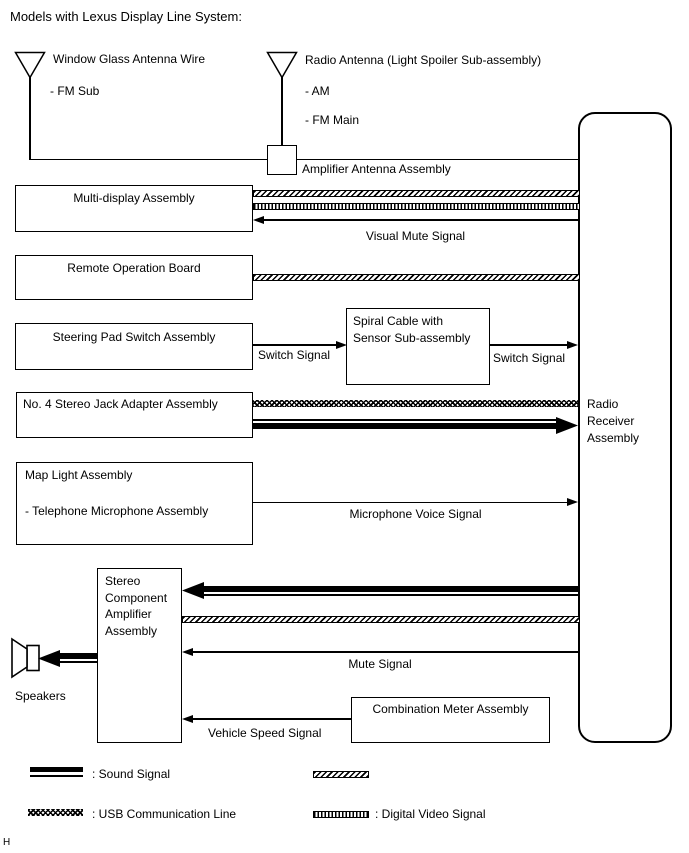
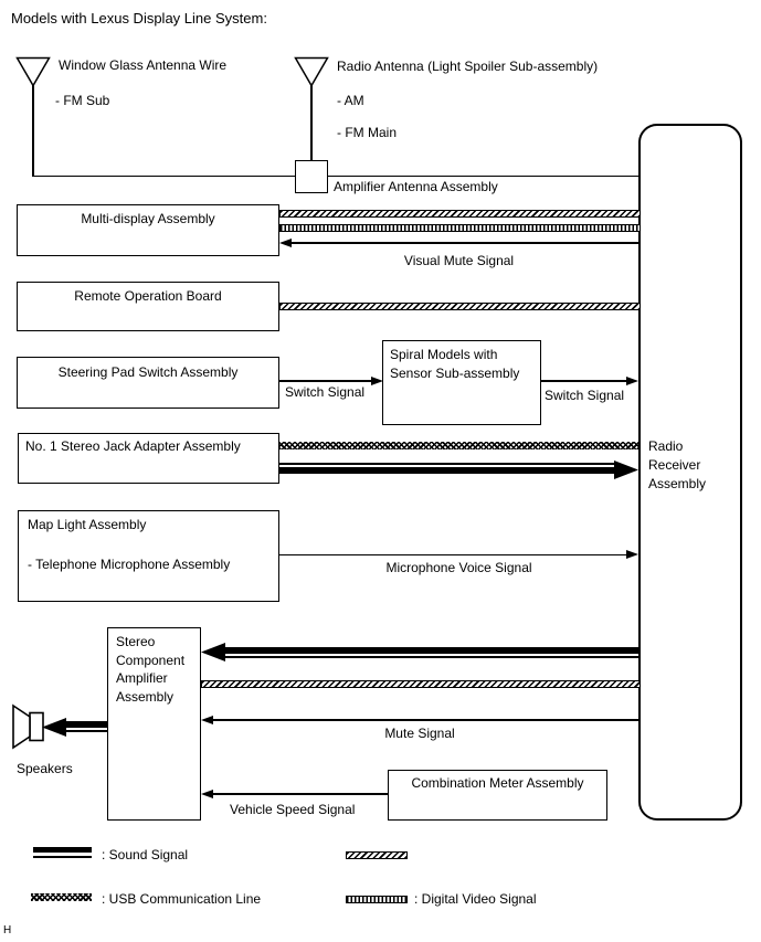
  Models with Lexus Display Line System:
  Window Glass Antenna Wire
  - FM Sub
  Radio Antenna (Light Spoiler Sub-assembly)
  - AM
  - FM Main
  Amplifier Antenna Assembly
  Radio Receiver Assembly
  Multi-display Assembly
  Visual Mute Signal
  Remote Operation Board
  Steering Pad Switch Assembly
  Switch Signal
- Spiral Cable with Sensor Sub-assembly
+ Spiral Models with Sensor Sub-assembly
  Switch Signal
- No. 4 Stereo Jack Adapter Assembly
+ No. 1 Stereo Jack Adapter Assembly
  Map Light Assembly
  - Telephone Microphone Assembly
  Microphone Voice Signal
  Stereo Component Amplifier Assembly
  Mute Signal
  Speakers
  Combination Meter Assembly
  Vehicle Speed Signal
  : Sound Signal
  : USB Communication Line
  : Digital Video Signal
  H
